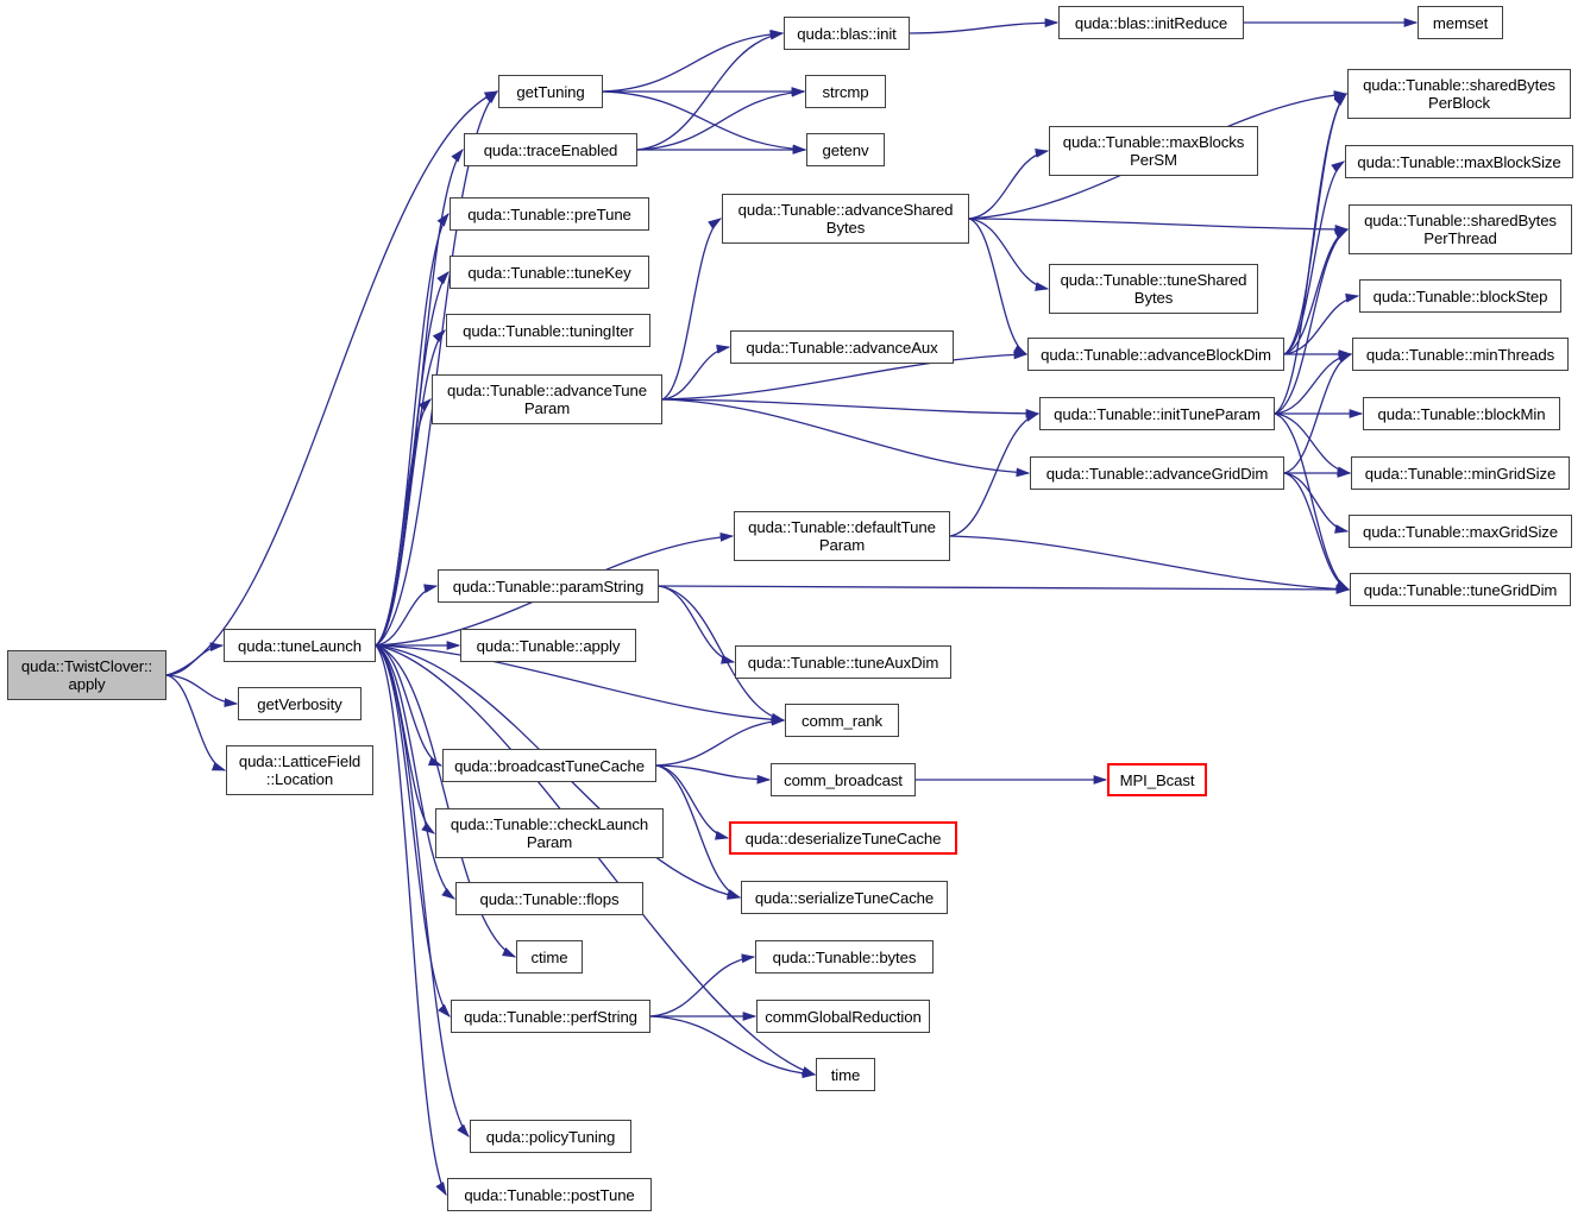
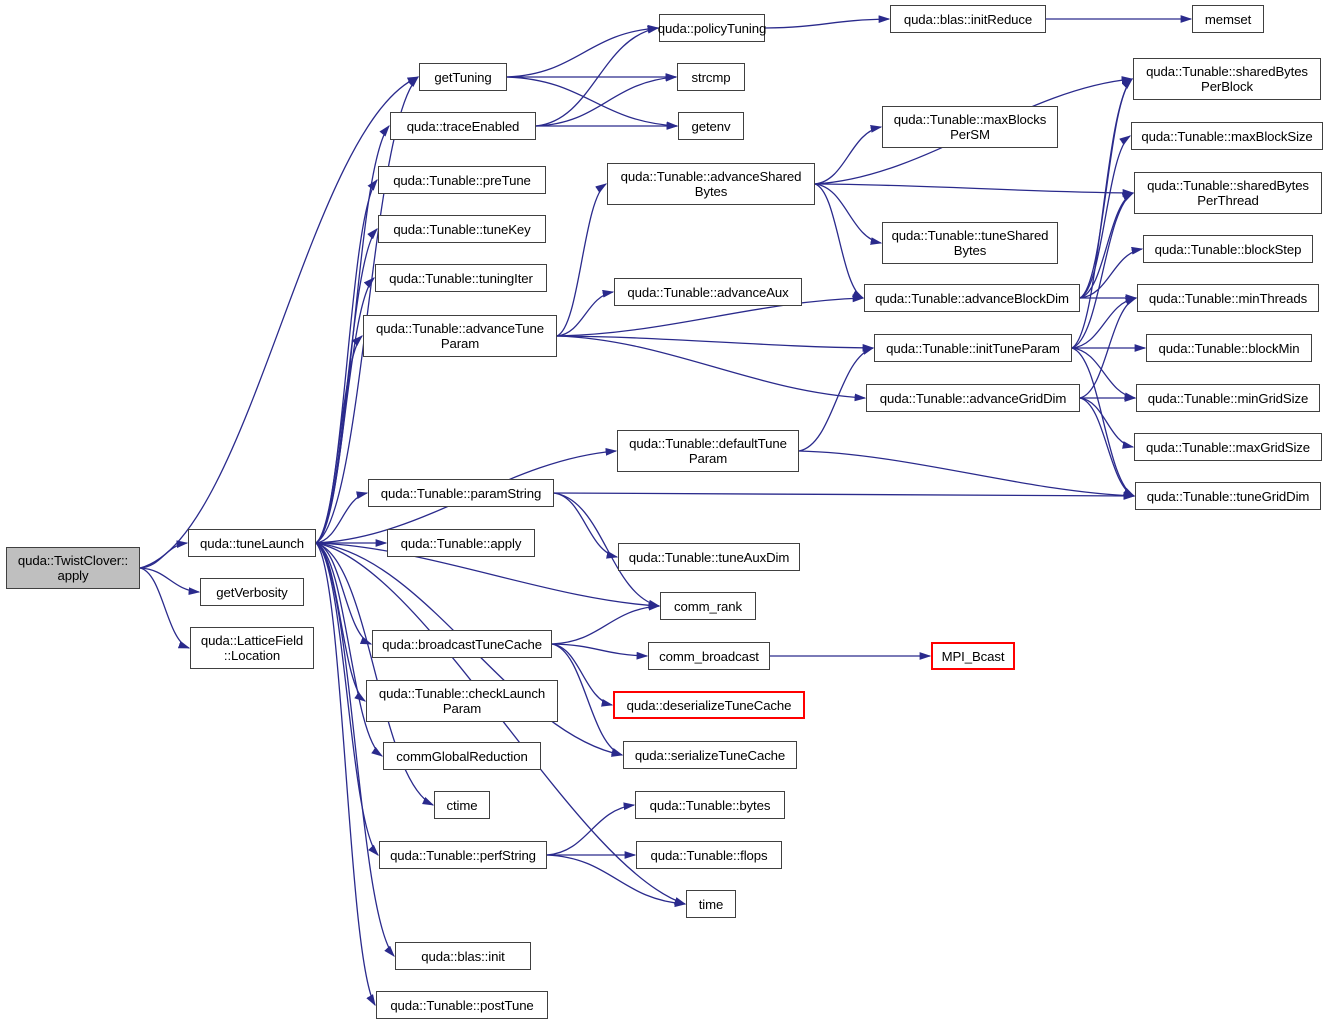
  quda::TwistClover::
  apply
  quda::tuneLaunch
  getVerbosity
  quda::LatticeField
  ::Location
  getTuning
  quda::traceEnabled
  quda::Tunable::preTune
  quda::Tunable::tuneKey
  quda::Tunable::tuningIter
  quda::Tunable::advanceTune
  Param
  quda::Tunable::paramString
  quda::Tunable::apply
  quda::broadcastTuneCache
  quda::Tunable::checkLaunch
  Param
- quda::Tunable::flops
+ commGlobalReduction
  ctime
  quda::Tunable::perfString
- quda::policyTuning
+ quda::blas::init
  quda::Tunable::postTune
- quda::blas::init
+ quda::policyTuning
  strcmp
  getenv
  quda::Tunable::advanceShared
  Bytes
  quda::Tunable::advanceAux
  quda::Tunable::defaultTune
  Param
  quda::Tunable::tuneAuxDim
  comm_rank
  comm_broadcast
  quda::deserializeTuneCache
  quda::serializeTuneCache
  quda::Tunable::bytes
- commGlobalReduction
+ quda::Tunable::flops
  time
  quda::Tunable::maxBlocks
  PerSM
  quda::Tunable::tuneShared
  Bytes
  quda::Tunable::advanceBlockDim
  quda::Tunable::initTuneParam
  quda::Tunable::advanceGridDim
  quda::blas::initReduce
  memset
  quda::Tunable::sharedBytes
  PerBlock
  quda::Tunable::maxBlockSize
  quda::Tunable::sharedBytes
  PerThread
  quda::Tunable::blockStep
  quda::Tunable::minThreads
  quda::Tunable::blockMin
  quda::Tunable::minGridSize
  quda::Tunable::maxGridSize
  quda::Tunable::tuneGridDim
  MPI_Bcast
